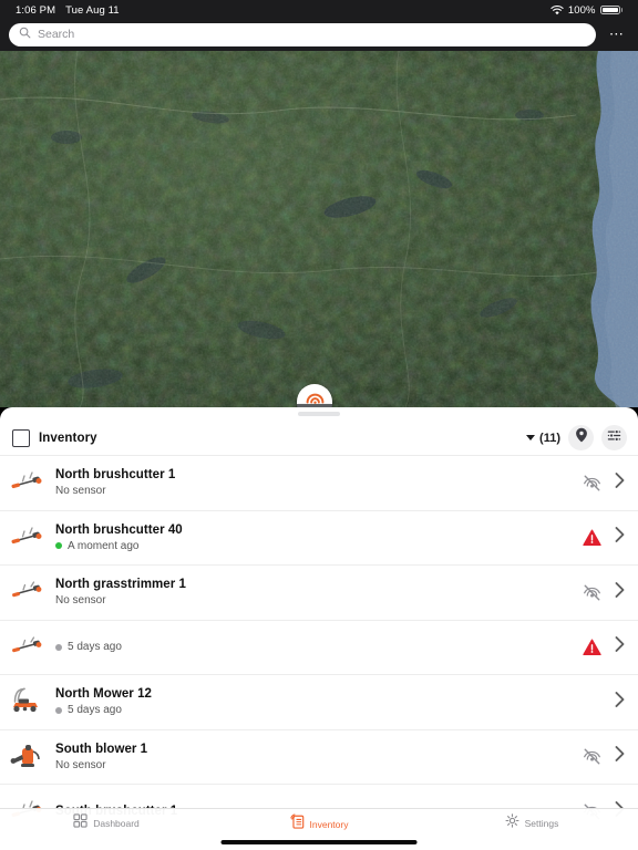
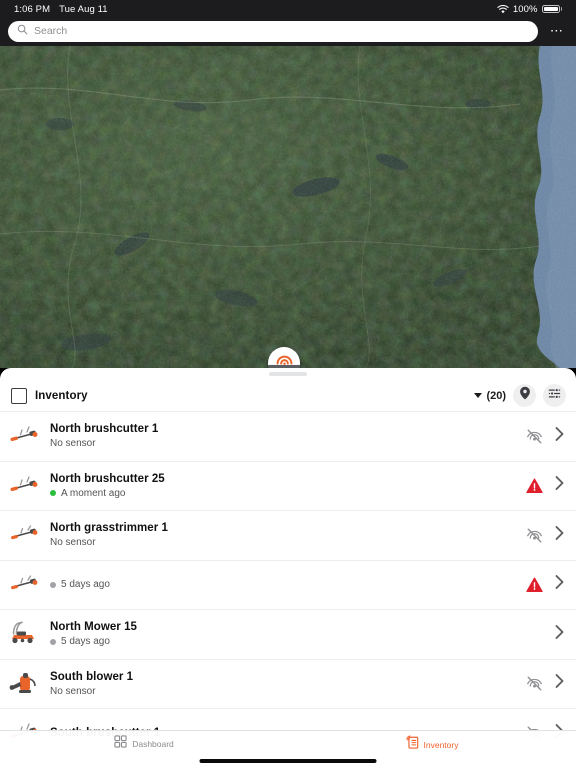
  1:06 PM
  Tue Aug 11
  100%
  Search
  ⋯
  Inventory
- (11)
+ (20)
  North brushcutter 1
  No sensor
- North brushcutter 40
+ North brushcutter 25
  A moment ago
  North grasstrimmer 1
  No sensor
  5 days ago
- North Mower 12
+ North Mower 15
  5 days ago
  South blower 1
  No sensor
  Dashboard
  Inventory
- Settings
